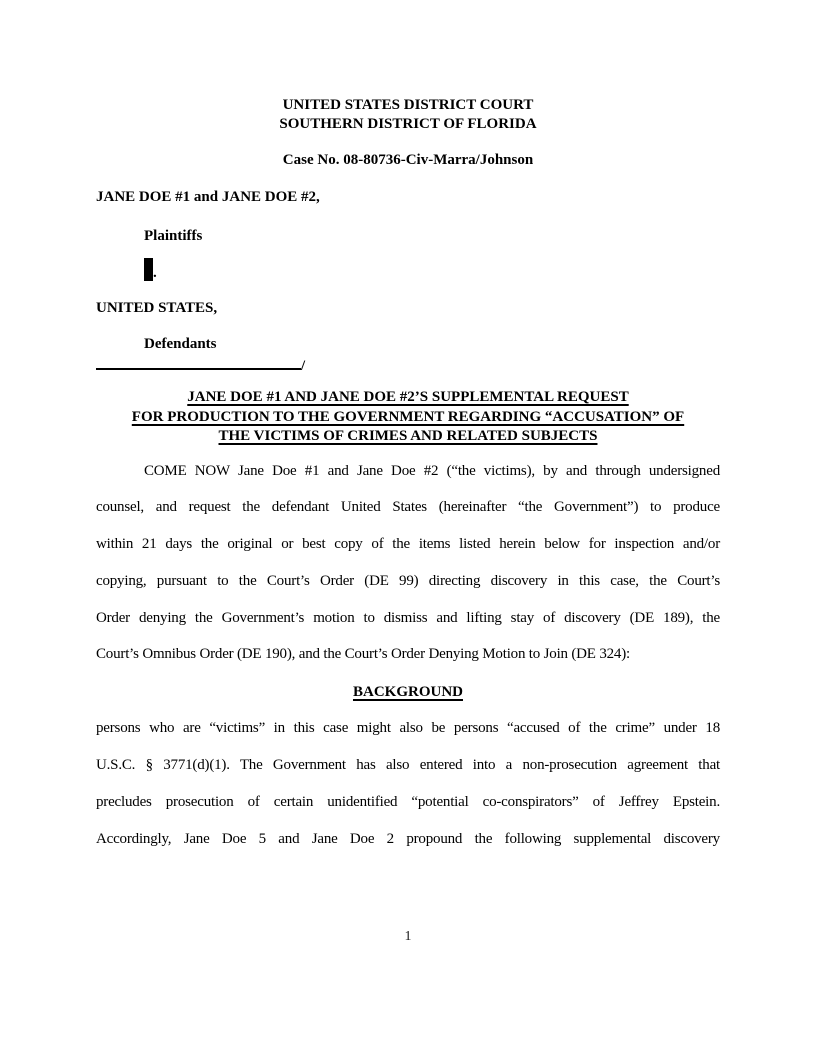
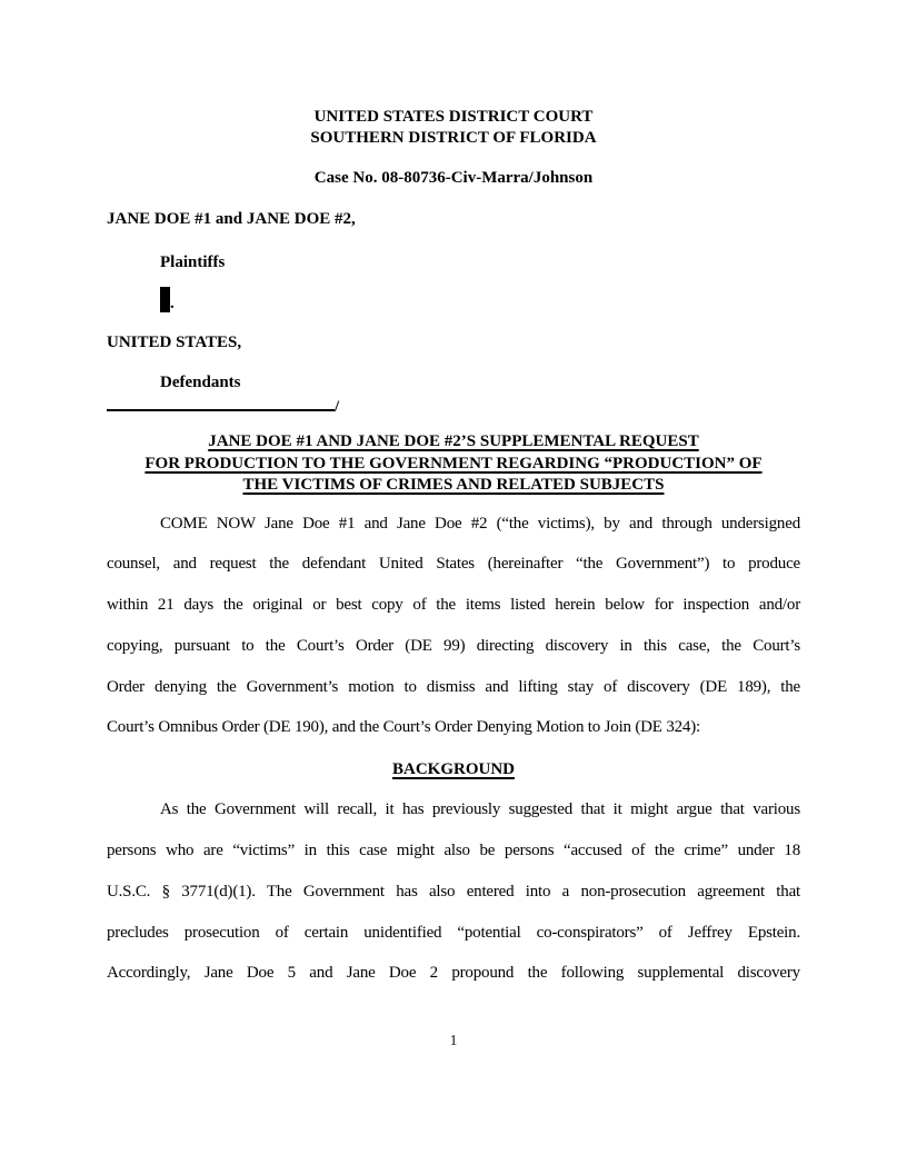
  UNITED STATES DISTRICT COURT
  SOUTHERN DISTRICT OF FLORIDA
  Case No. 08-80736-Civ-Marra/Johnson
  JANE DOE #1 and JANE DOE #2,
  Plaintiffs
  .
  UNITED STATES,
  Defendants
  /
  JANE DOE #1 AND JANE DOE #2’S SUPPLEMENTAL REQUEST
- FOR PRODUCTION TO THE GOVERNMENT REGARDING “ACCUSATION” OF
+ FOR PRODUCTION TO THE GOVERNMENT REGARDING “PRODUCTION” OF
  THE VICTIMS OF CRIMES AND RELATED SUBJECTS
  COME NOW Jane Doe #1 and Jane Doe #2 (“the victims), by and through undersigned
  counsel, and request the defendant United States (hereinafter “the Government”) to produce
  within 21 days the original or best copy of the items listed herein below for inspection and/or
  copying, pursuant to the Court’s Order (DE 99) directing discovery in this case, the Court’s
  Order denying the Government’s motion to dismiss and lifting stay of discovery (DE 189), the
  Court’s Omnibus Order (DE 190), and the Court’s Order Denying Motion to Join (DE 324):
  BACKGROUND
+ As the Government will recall, it has previously suggested that it might argue that various
  persons who are “victims” in this case might also be persons “accused of the crime” under 18
  U.S.C. § 3771(d)(1). The Government has also entered into a non-prosecution agreement that
  precludes prosecution of certain unidentified “potential co-conspirators” of Jeffrey Epstein.
  Accordingly, Jane Doe 5 and Jane Doe 2 propound the following supplemental discovery
  1
